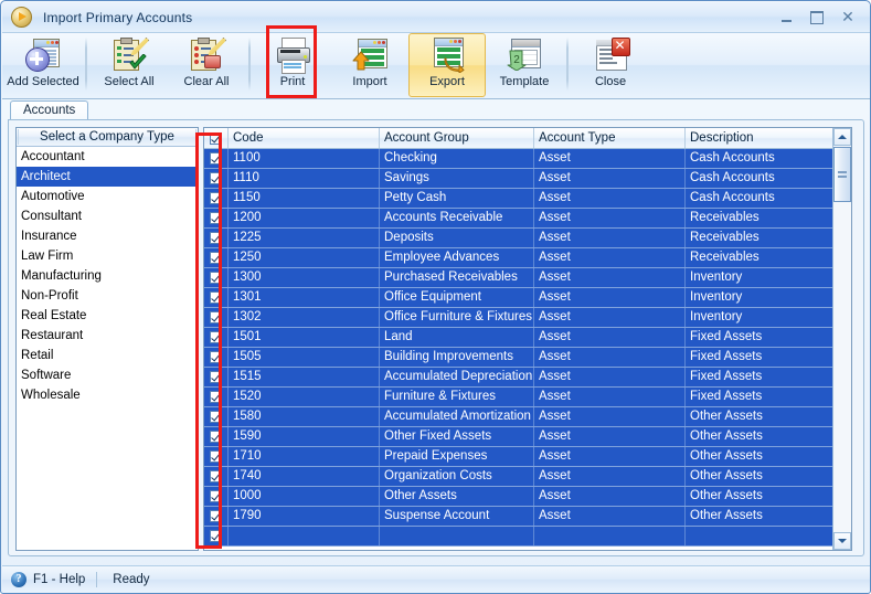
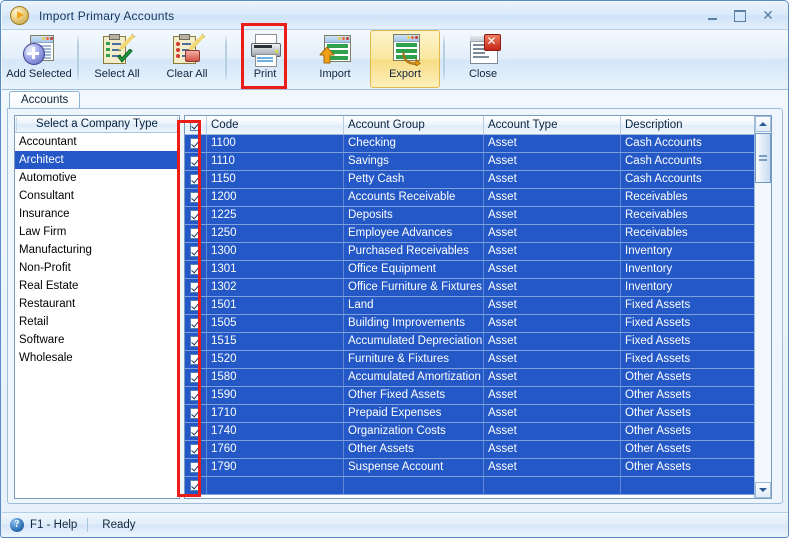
  Import Primary Accounts
  ✕
  Add Selected
  Select All
  Clear All
  Print
  Import
  Export
- 2
- Template
  ✕
  Close
  Accounts
  Select a Company Type
  Accountant
  Architect
  Automotive
  Consultant
  Insurance
  Law Firm
  Manufacturing
  Non-Profit
  Real Estate
  Restaurant
  Retail
  Software
  Wholesale
  Code
  Account Group
  Account Type
  Description
  1100
  Checking
  Asset
  Cash Accounts
  1110
  Savings
  Asset
  Cash Accounts
  1150
  Petty Cash
  Asset
  Cash Accounts
  1200
  Accounts Receivable
  Asset
  Receivables
  1225
  Deposits
  Asset
  Receivables
  1250
  Employee Advances
  Asset
  Receivables
  1300
  Purchased Receivables
  Asset
  Inventory
  1301
  Office Equipment
  Asset
  Inventory
  1302
  Office Furniture & Fixtures
  Asset
  Inventory
  1501
  Land
  Asset
  Fixed Assets
  1505
  Building Improvements
  Asset
  Fixed Assets
  1515
  Accumulated Depreciation
  Asset
  Fixed Assets
  1520
  Furniture & Fixtures
  Asset
  Fixed Assets
  1580
  Accumulated Amortization
  Asset
  Other Assets
  1590
  Other Fixed Assets
  Asset
  Other Assets
  1710
  Prepaid Expenses
  Asset
  Other Assets
  1740
  Organization Costs
  Asset
  Other Assets
- 1000
+ 1760
  Other Assets
  Asset
  Other Assets
  1790
  Suspense Account
  Asset
  Other Assets
  ?
  F1 - Help
  Ready
